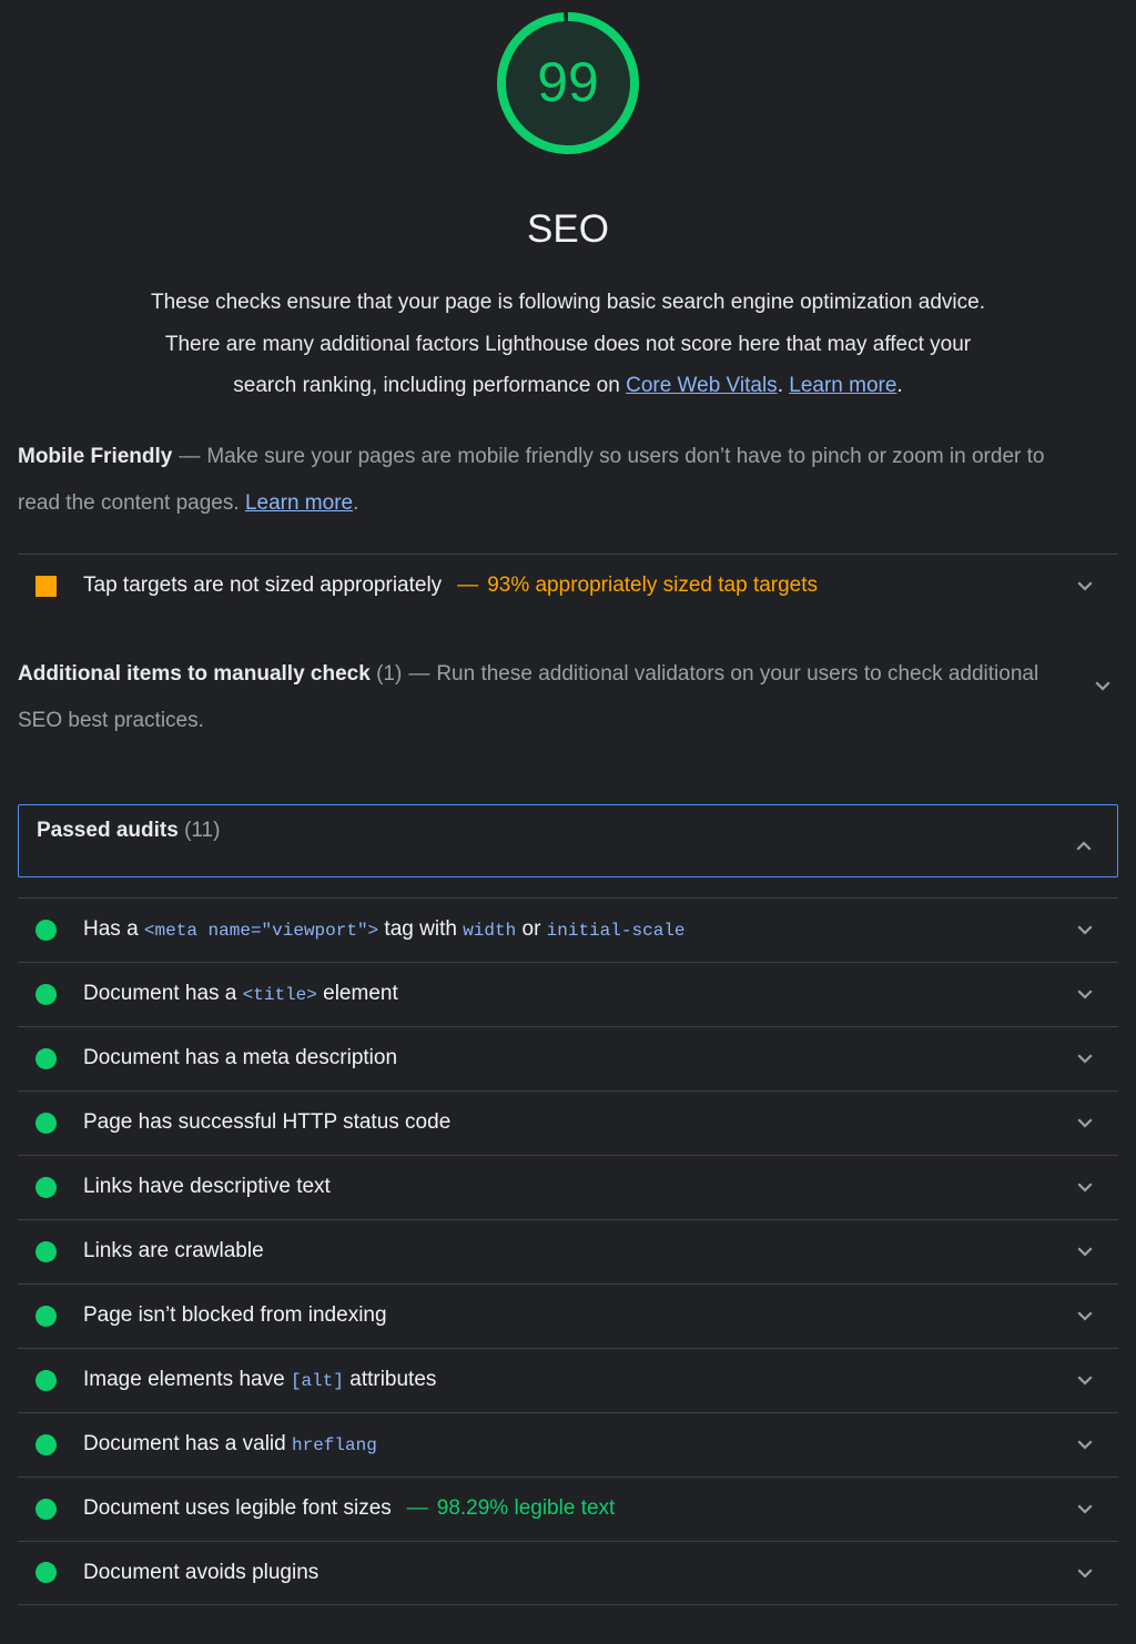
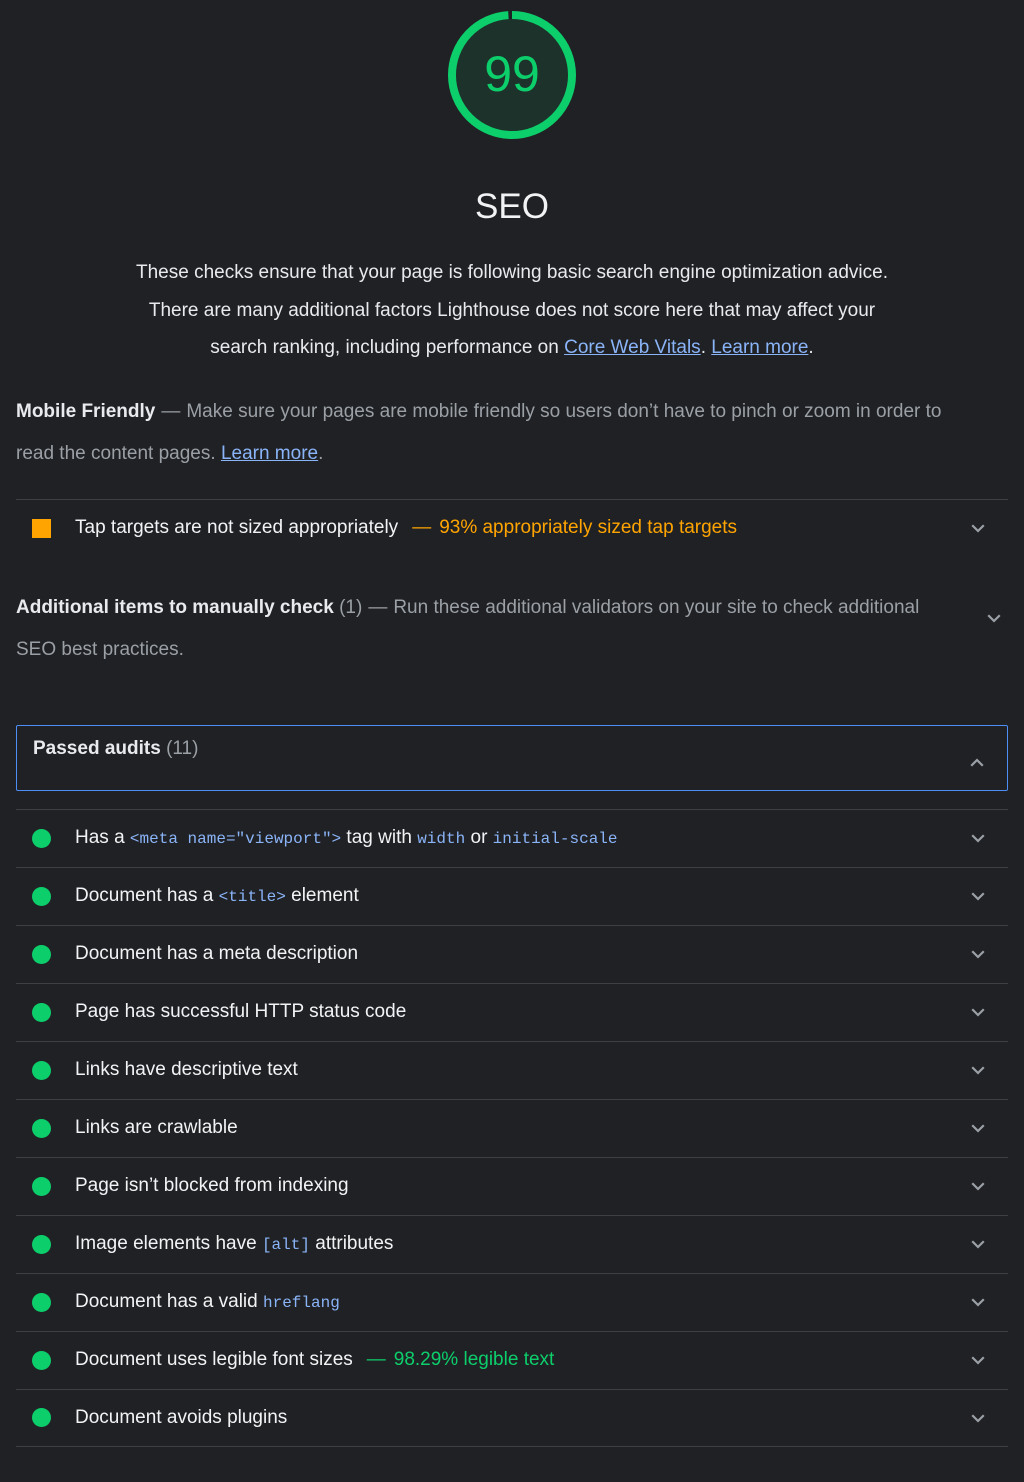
  99
  SEO
  These checks ensure that your page is following basic search engine optimization advice. There are many additional factors Lighthouse does not score here that may affect your search ranking, including performance on Core Web Vitals. Learn more.
  Mobile Friendly — Make sure your pages are mobile friendly so users don’t have to pinch or zoom in order to read the content pages. Learn more.
  Tap targets are not sized appropriately
  — 93% appropriately sized tap targets
- Additional items to manually check (1) — Run these additional validators on your users to check additional SEO best practices.
+ Additional items to manually check (1) — Run these additional validators on your site to check additional SEO best practices.
  Passed audits
  (11)
  Has a <meta name="viewport"> tag with width or initial-scale
  Document has a <title> element
  Document has a meta description
  Page has successful HTTP status code
  Links have descriptive text
  Links are crawlable
  Page isn’t blocked from indexing
  Image elements have [alt] attributes
  Document has a valid hreflang
  Document uses legible font sizes
  — 98.29% legible text
  Document avoids plugins
